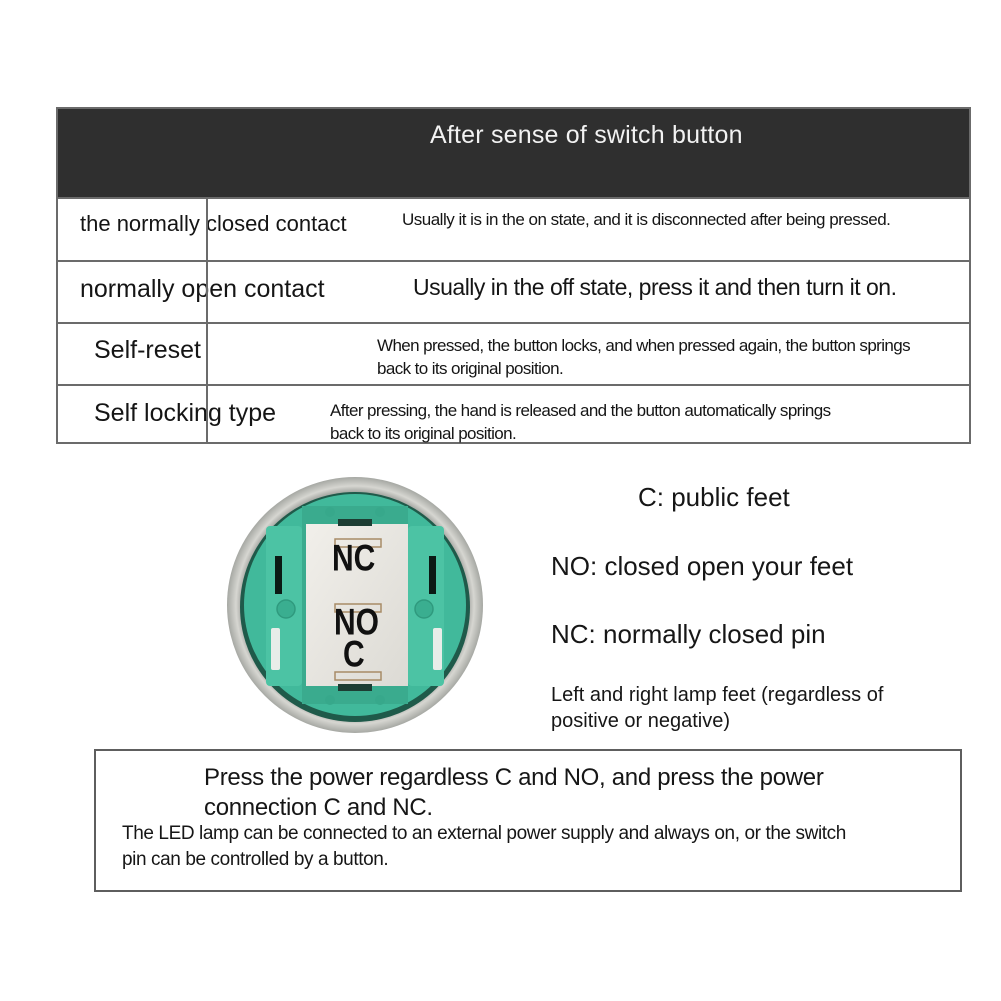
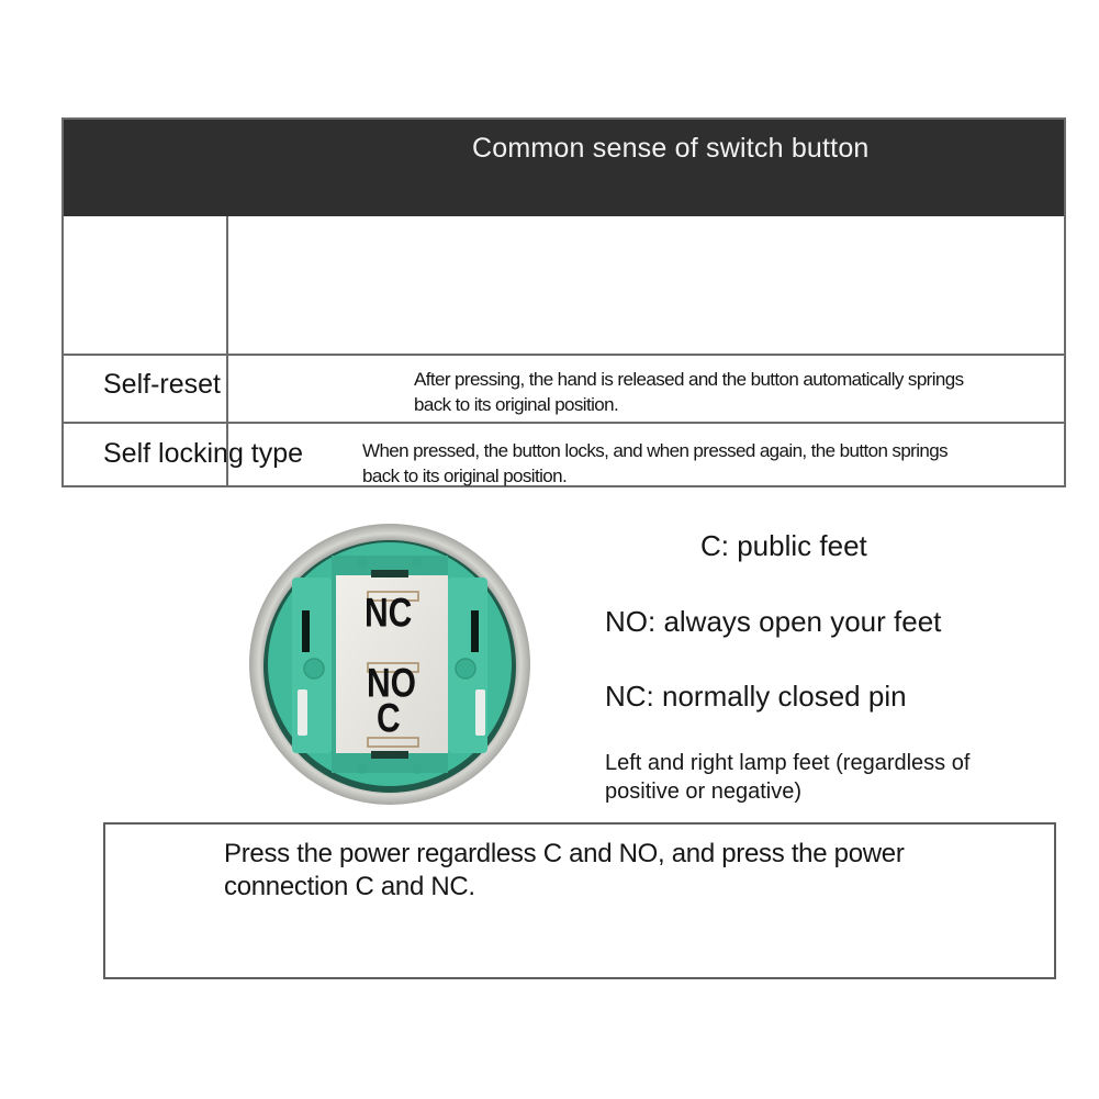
- After sense of switch button
+ Common sense of switch button
- the normally closed contact
- Usually it is in the on state, and it is disconnected after being pressed.
- normally open contact
- Usually in the off state, press it and then turn it on.
  Self-reset
- When pressed, the button locks, and when pressed again, the button springs
+ After pressing, the hand is released and the button automatically springs
  back to its original position.
  Self locking type
- After pressing, the hand is released and the button automatically springs
+ When pressed, the button locks, and when pressed again, the button springs
  back to its original position.
  NC
  NO
  C
  C: public feet
- NO: closed open your feet
+ NO: always open your feet
  NC: normally closed pin
  Left and right lamp feet (regardless of
  positive or negative)
  Press the power regardless C and NO, and press the power
  connection C and NC.
- The LED lamp can be connected to an external power supply and always on, or the switch
- pin can be controlled by a button.
